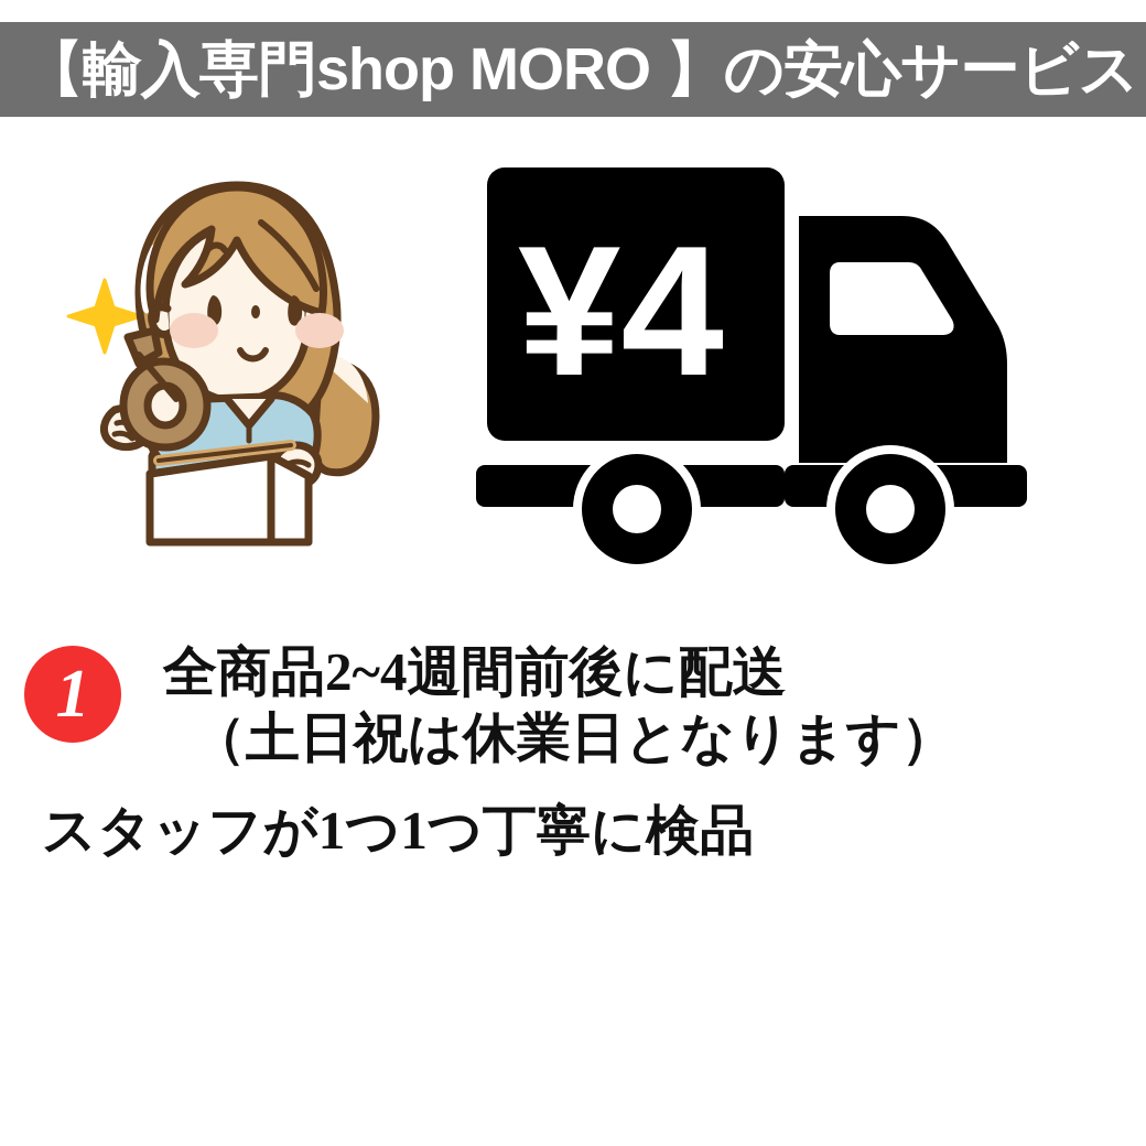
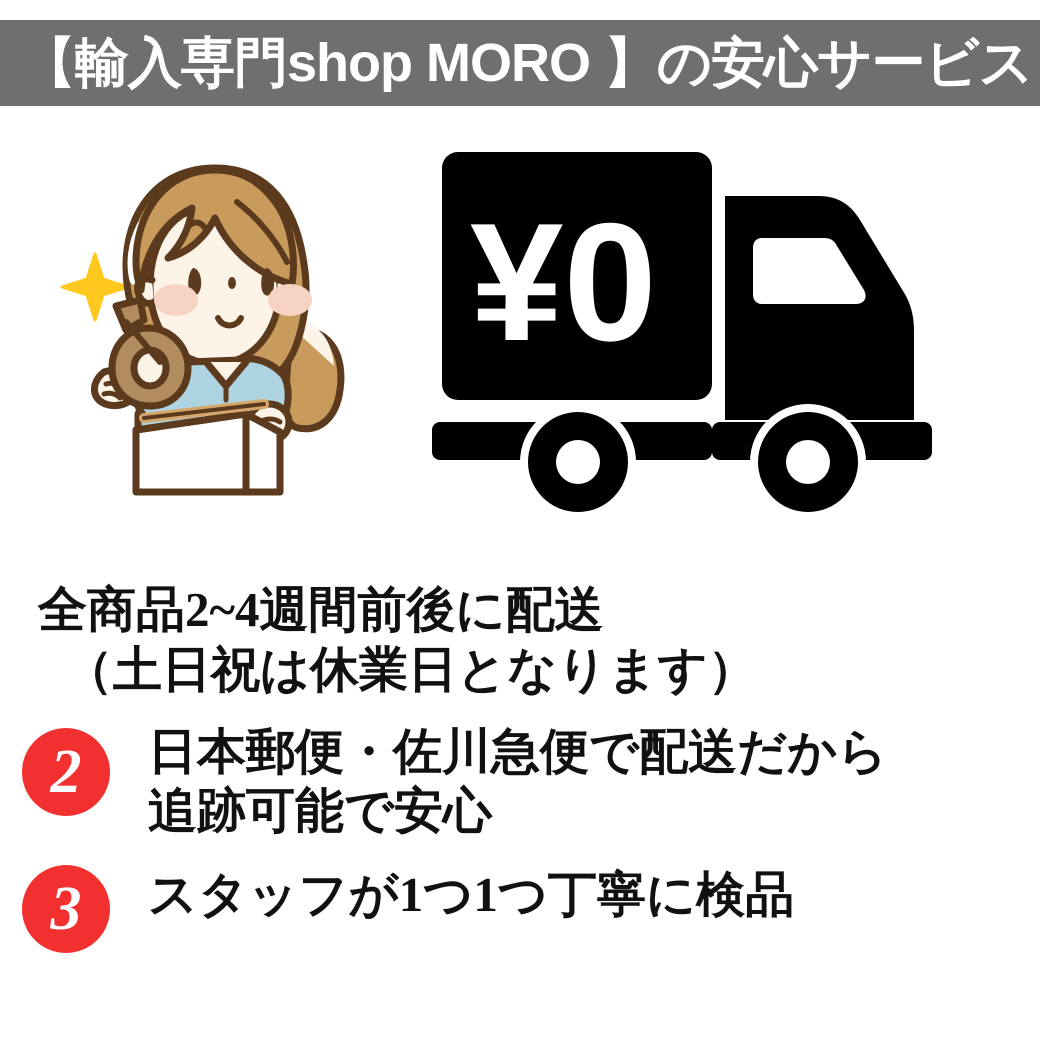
  【輸入専門shop MORO 】の安心サービス
- ¥4
+ ¥0
- 1
  全商品2~4週間前後に配送
  （土日祝は休業日となります）
+ 2
+ 日本郵便・佐川急便で配送だから
+ 追跡可能で安心
+ 3
  スタッフが1つ1つ丁寧に検品
